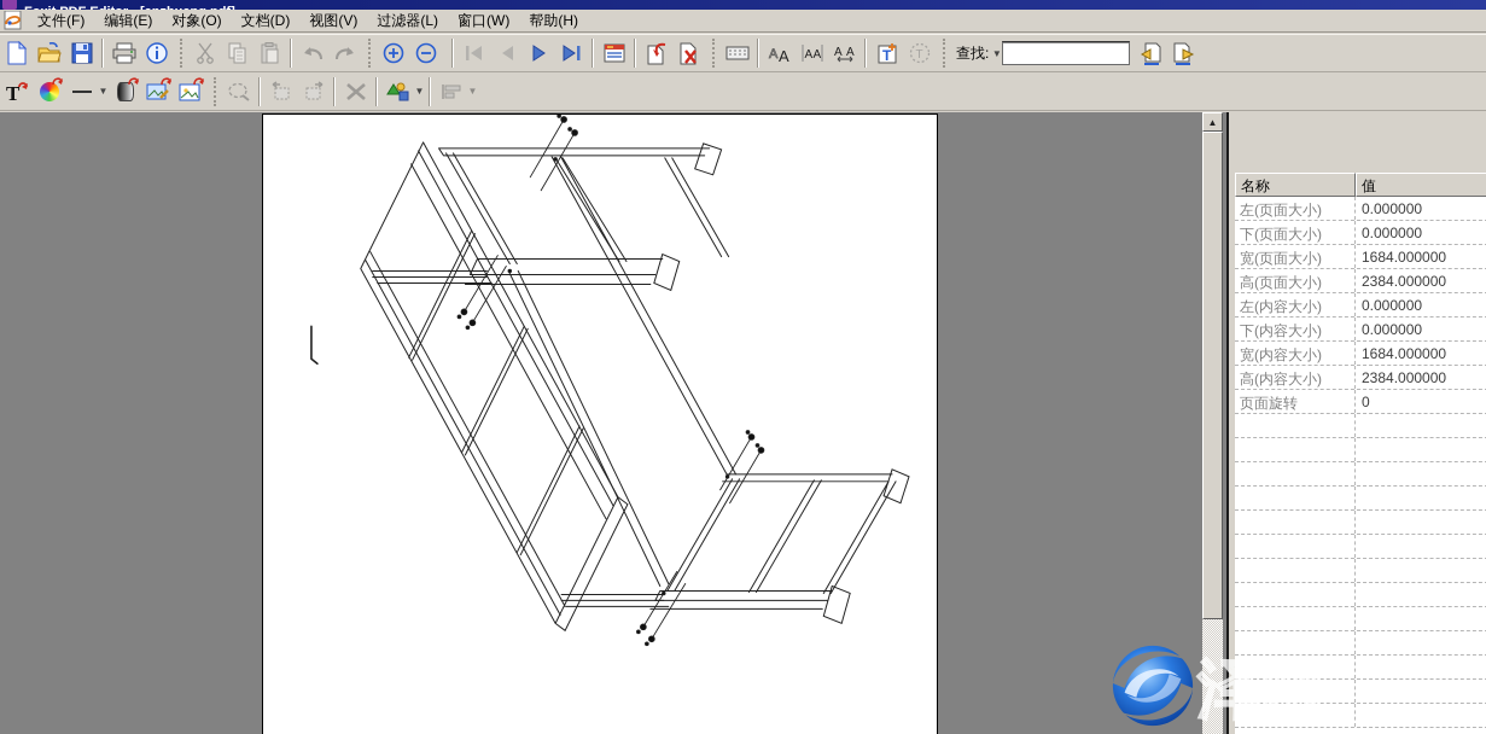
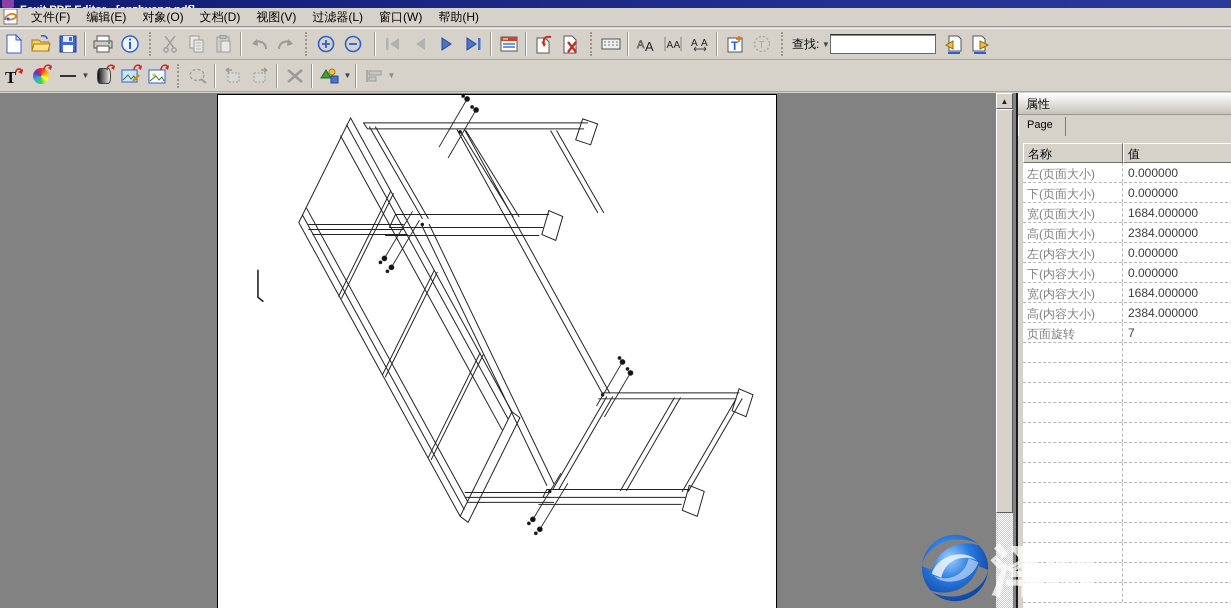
  文件(F)
  编辑(E)
  对象(O)
  文档(D)
  视图(V)
  过滤器(L)
  窗口(W)
  帮助(H)
  A
  A
  A
  A
  A
  A
  T
  T
  查找:
  ▼
  T
  ▼
  ▼
  ▼
  ▲
+ 属性
+ Page
  名称
  值
  左(页面大小)
  0.000000
  下(页面大小)
  0.000000
  宽(页面大小)
  1684.000000
  高(页面大小)
  2384.000000
  左(内容大小)
  0.000000
  下(内容大小)
  0.000000
  宽(内容大小)
  1684.000000
  高(内容大小)
  2384.000000
  页面旋转
- 0
+ 7
  泽网
